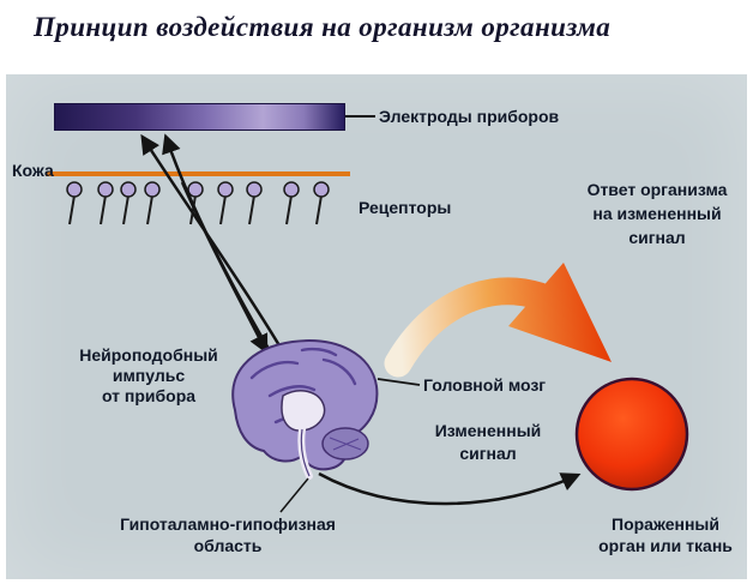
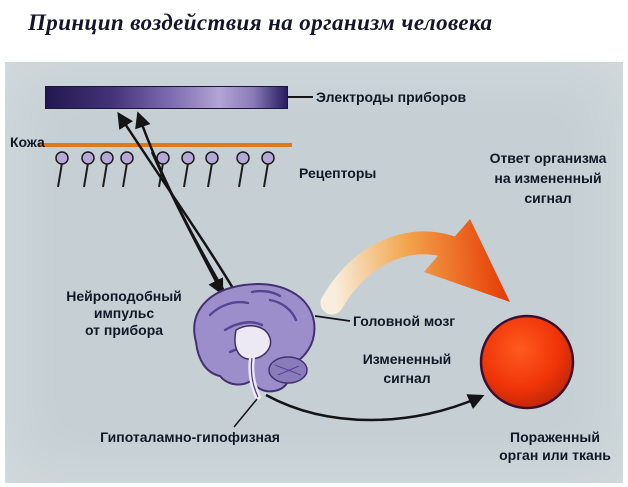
- Принцип воздействия на организм организма
+ Принцип воздействия на организм человека
  Электроды приборов
  Кожа
  Рецепторы
  Нейроподобный
  импульс
  от прибора
  Головной мозг
  Ответ организма
  на измененный
  сигнал
  Измененный
  сигнал
  Гипоталамно-гипофизная
- область
  Пораженный
  орган или ткань
